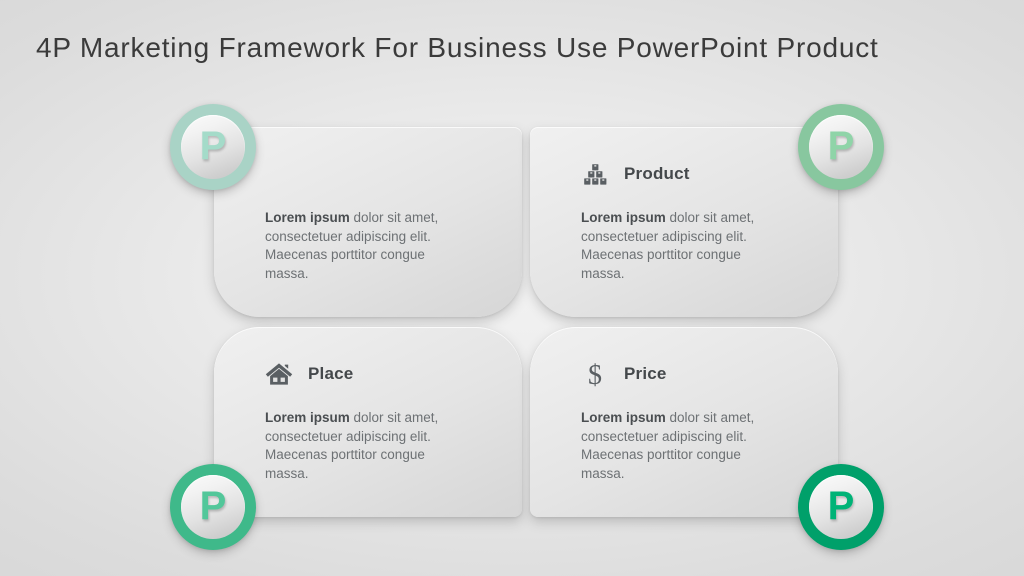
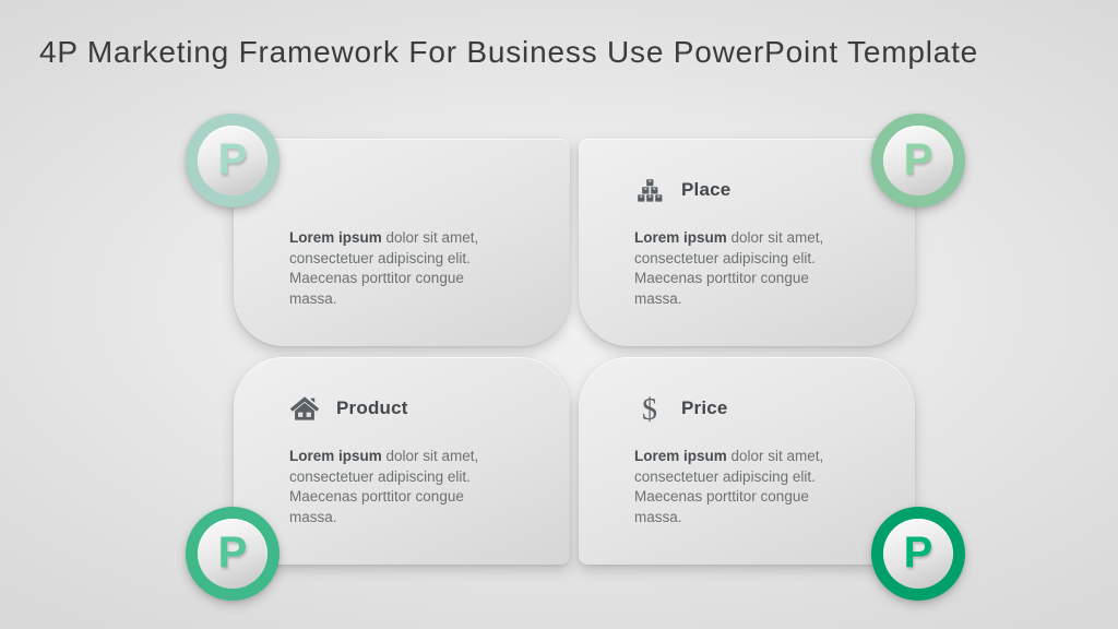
- 4P Marketing Framework For Business Use PowerPoint Product
+ 4P Marketing Framework For Business Use PowerPoint Template
  Lorem ipsum dolor sit amet, consectetuer adipiscing elit. Maecenas porttitor congue massa.
- Product
+ Place
  Lorem ipsum dolor sit amet, consectetuer adipiscing elit. Maecenas porttitor congue massa.
- Place
+ Product
  Lorem ipsum dolor sit amet, consectetuer adipiscing elit. Maecenas porttitor congue massa.
  $
  Price
  Lorem ipsum dolor sit amet, consectetuer adipiscing elit. Maecenas porttitor congue massa.
  P
  P
  P
  P
